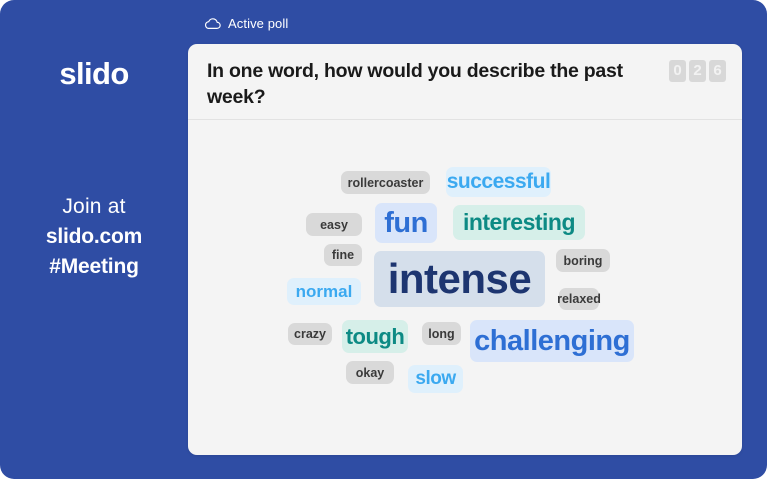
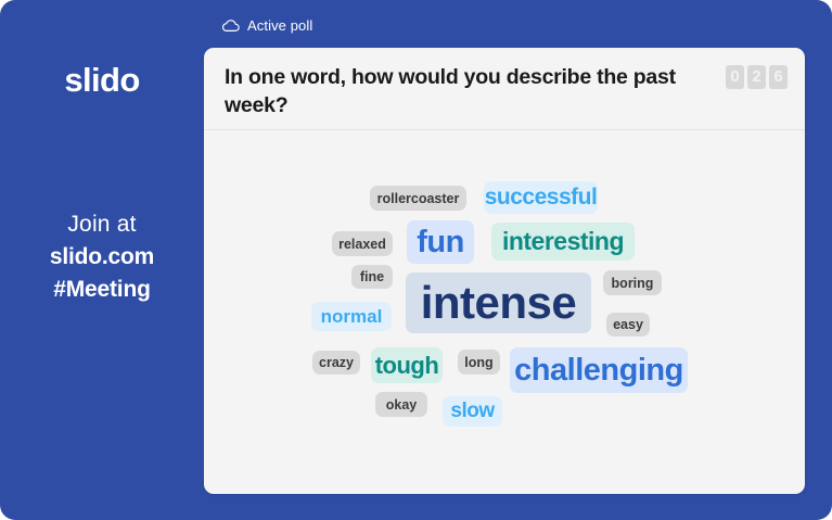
  slido
  Join at
  slido.com
  #Meeting
  Active poll
  In one word, how would you describe the past week?
  0
  2
  6
  rollercoaster
  successful
- easy
+ relaxed
  fun
  interesting
  fine
  boring
  intense
  normal
- relaxed
+ easy
  crazy
  tough
  long
  challenging
  okay
  slow
